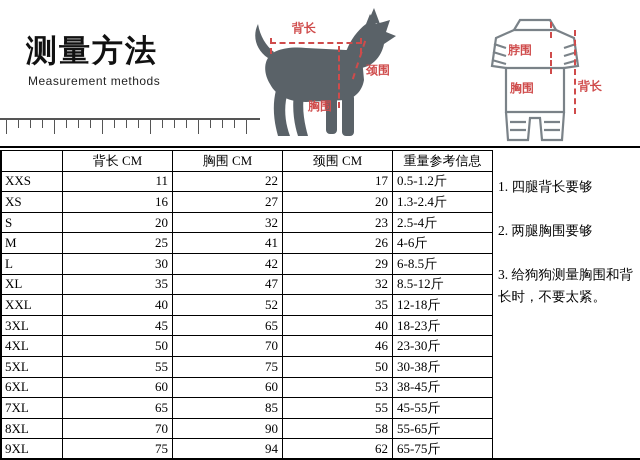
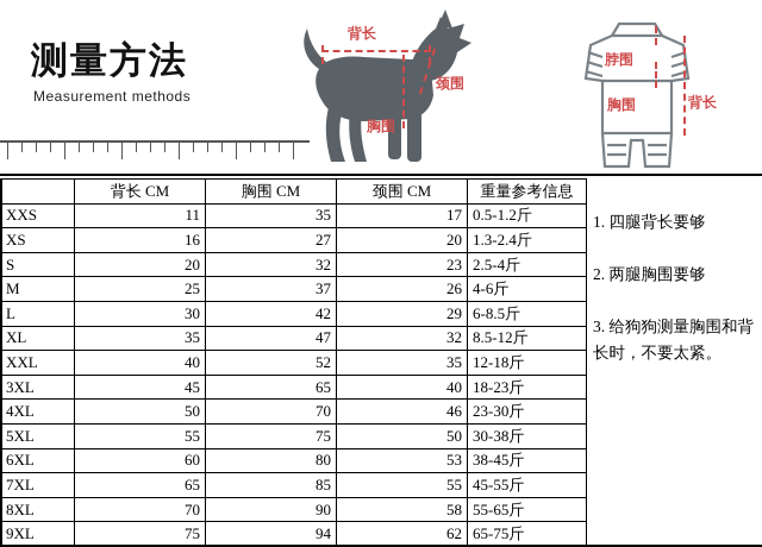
  测量方法
  Measurement methods
  背长
  颈围
  胸围
  脖围
  胸围
  背长
  	背长 CM	胸围 CM	颈围 CM	重量参考信息
- XXS	11	22	17	0.5-1.2斤
+ XXS	11	35	17	0.5-1.2斤
  XS	16	27	20	1.3-2.4斤
  S	20	32	23	2.5-4斤
- M	25	41	26	4-6斤
+ M	25	37	26	4-6斤
  L	30	42	29	6-8.5斤
  XL	35	47	32	8.5-12斤
  XXL	40	52	35	12-18斤
  3XL	45	65	40	18-23斤
  4XL	50	70	46	23-30斤
  5XL	55	75	50	30-38斤
- 6XL	60	60	53	38-45斤
+ 6XL	60	80	53	38-45斤
  7XL	65	85	55	45-55斤
  8XL	70	90	58	55-65斤
  9XL	75	94	62	65-75斤
  1. 四腿背长要够
  2. 两腿胸围要够
  3. 给狗狗测量胸围和背长时，不要太紧。
